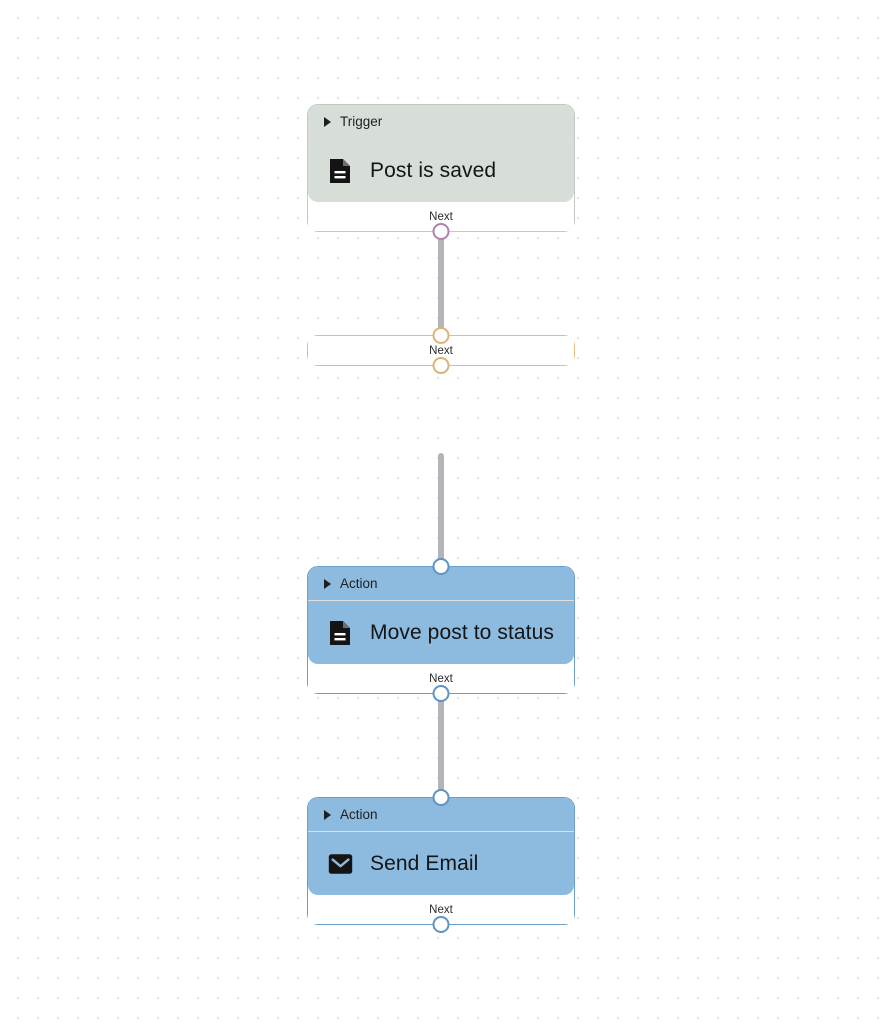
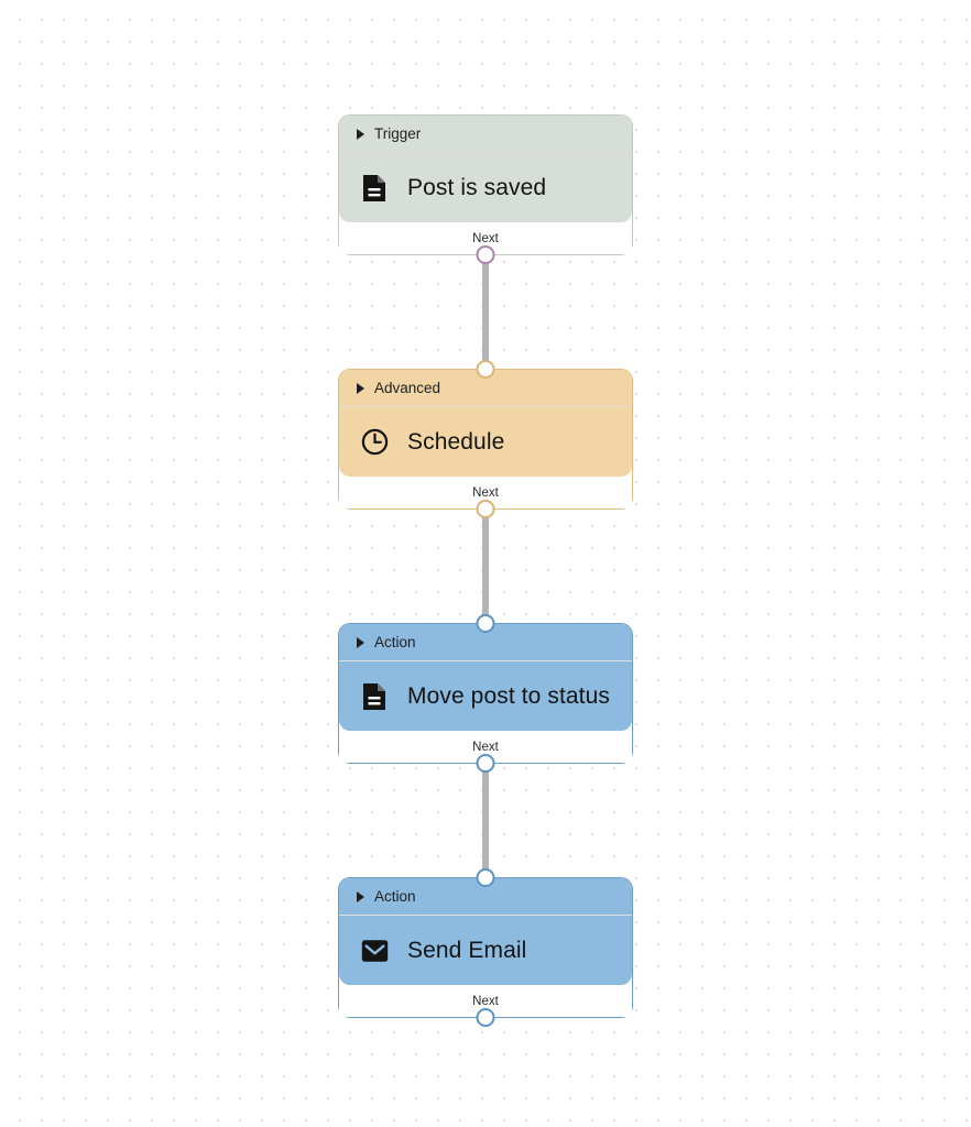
  Trigger
  Post is saved
  Next
+ Advanced
+ Schedule
  Next
  Action
  Move post to status
  Next
  Action
  Send Email
  Next
